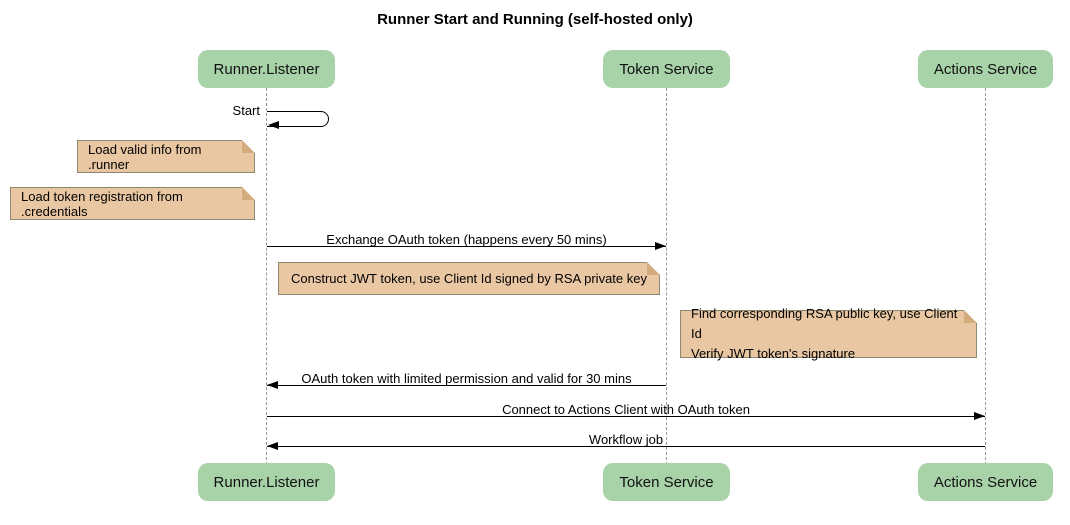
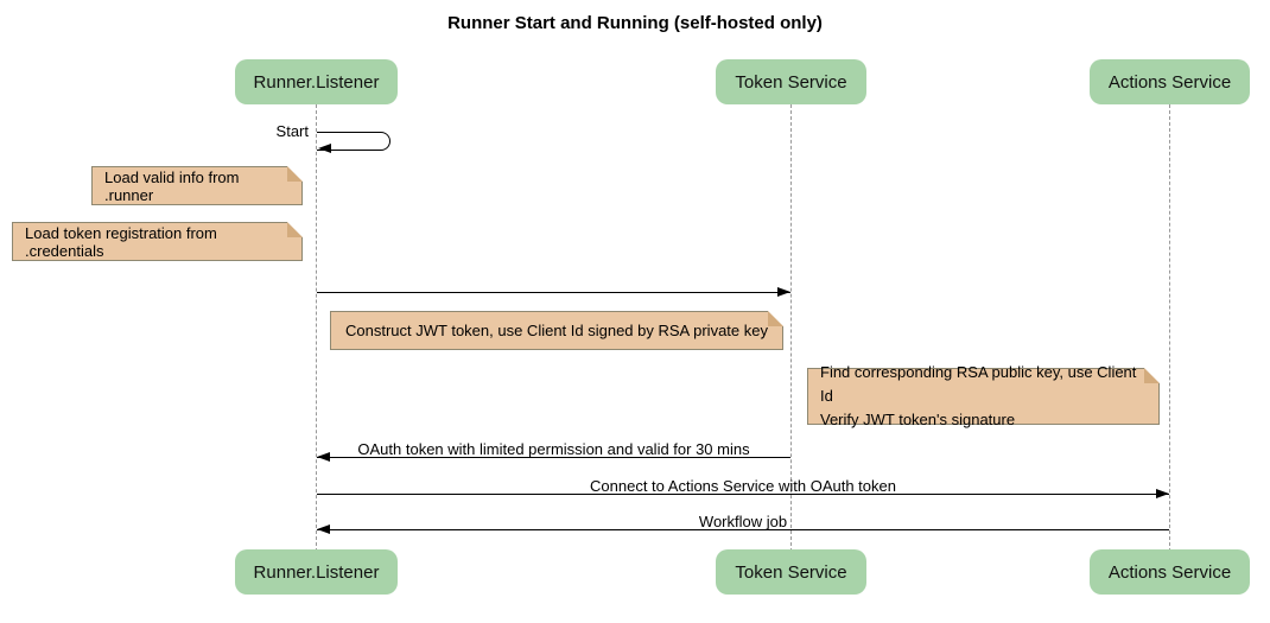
  Runner Start and Running (self-hosted only)
  Runner.Listener
  Token Service
  Actions Service
  Start
  Load valid info from .runner
  Load token registration from .credentials
- Exchange OAuth token (happens every 50 mins)
  Construct JWT token, use Client Id signed by RSA private key
  Find corresponding RSA public key, use Client Id
  Verify JWT token's signature
  OAuth token with limited permission and valid for 30 mins
- Connect to Actions Client with OAuth token
+ Connect to Actions Service with OAuth token
  Workflow job
  Runner.Listener
  Token Service
  Actions Service
